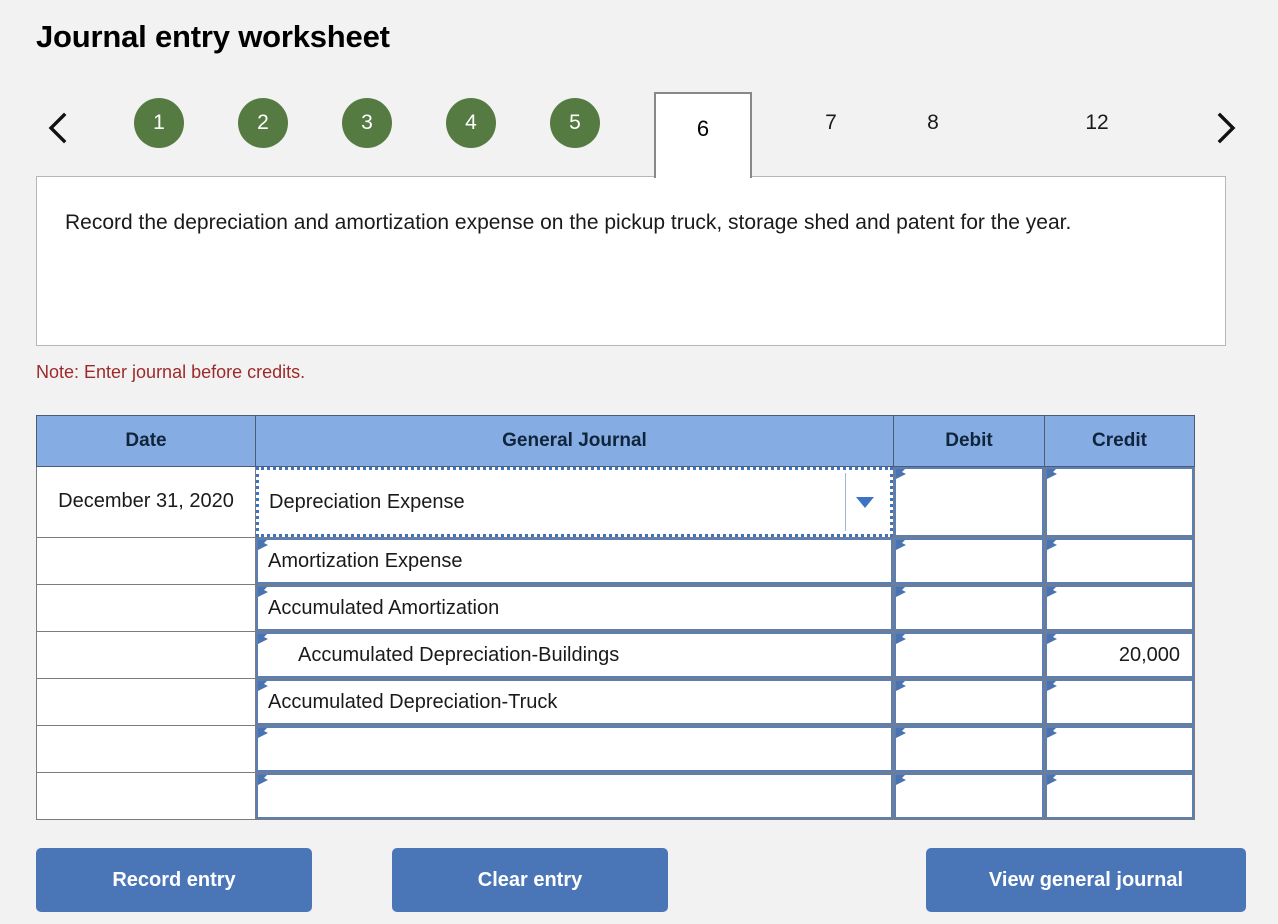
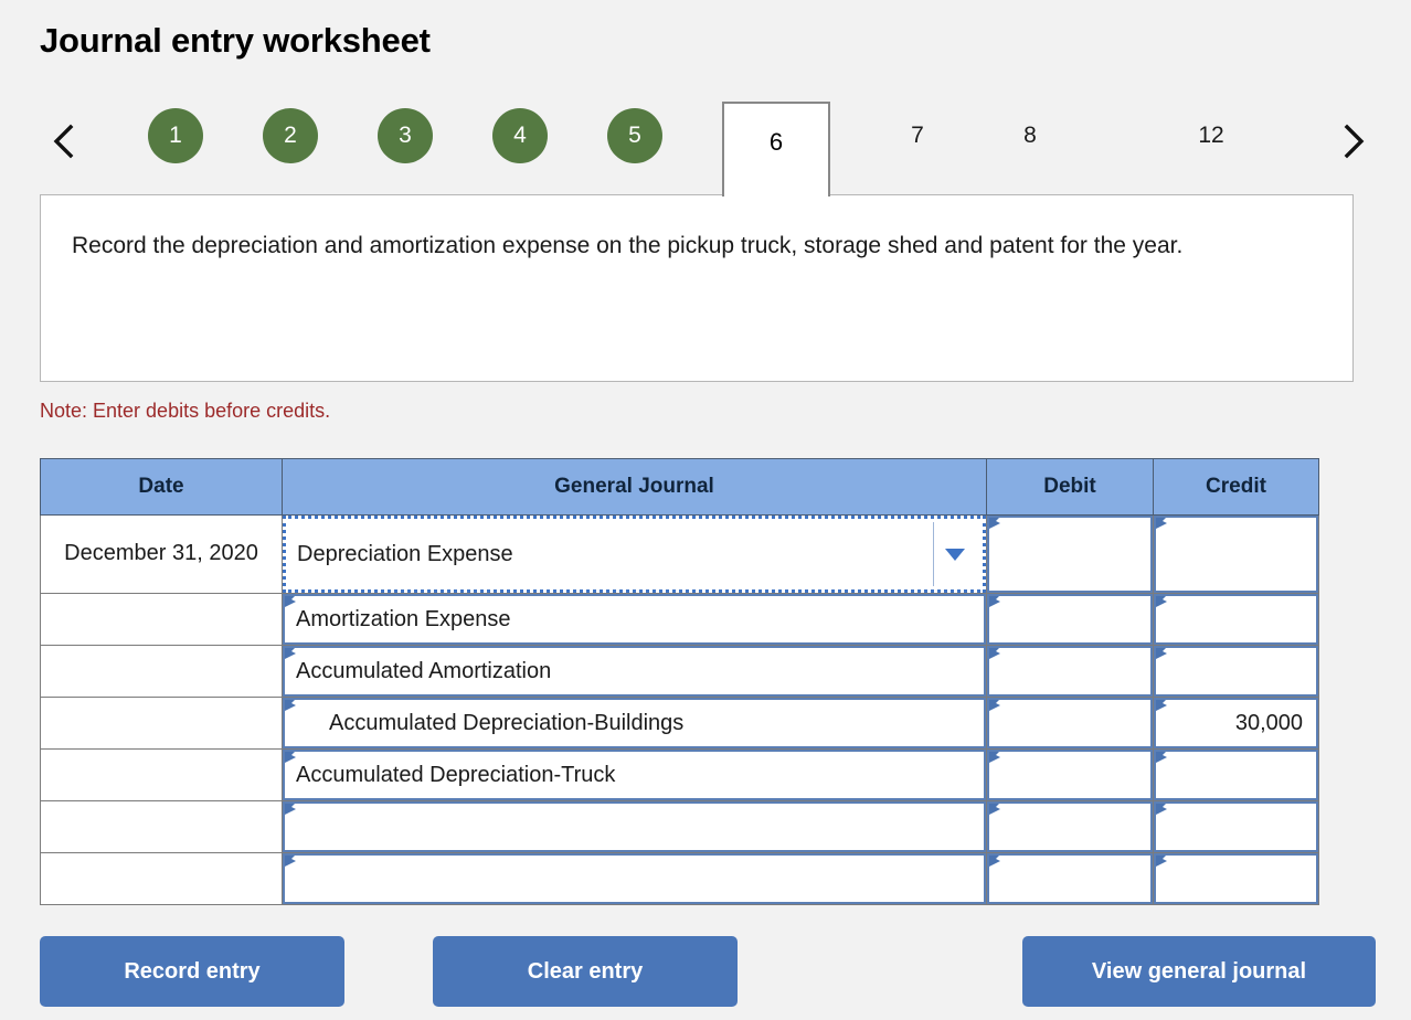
  Journal entry worksheet
  1
  2
  3
  4
  5
  6
  7
  8
  12
  Record the depreciation and amortization expense on the pickup truck, storage shed and patent for the year.
- Note: Enter journal before credits.
+ Note: Enter debits before credits.
  Date	General Journal	Debit	Credit
  December 31, 2020	Depreciation Expense
  	Amortization Expense
  	Accumulated Amortization
- 	Accumulated Depreciation-Buildings		20,000
+ 	Accumulated Depreciation-Buildings		30,000
  	Accumulated Depreciation-Truck
  Record entry
  Clear entry
  View general journal
